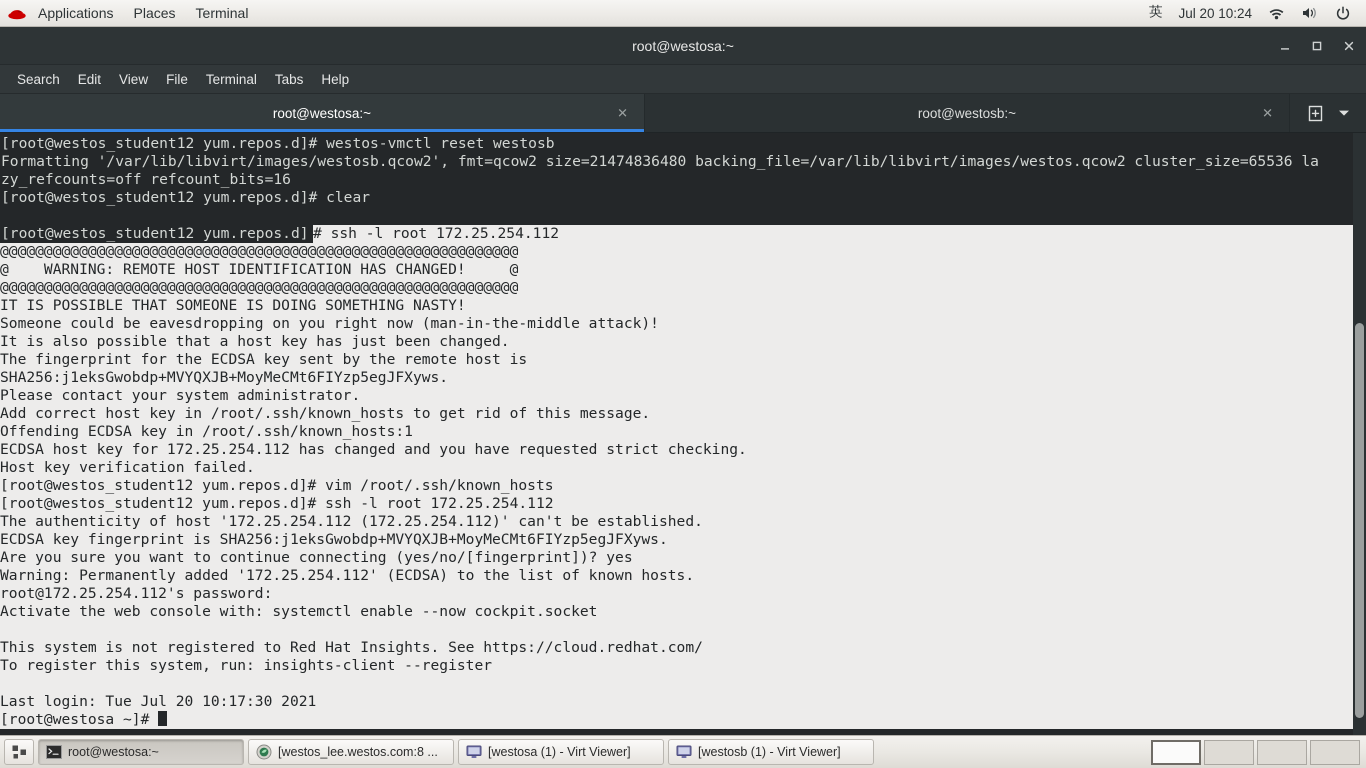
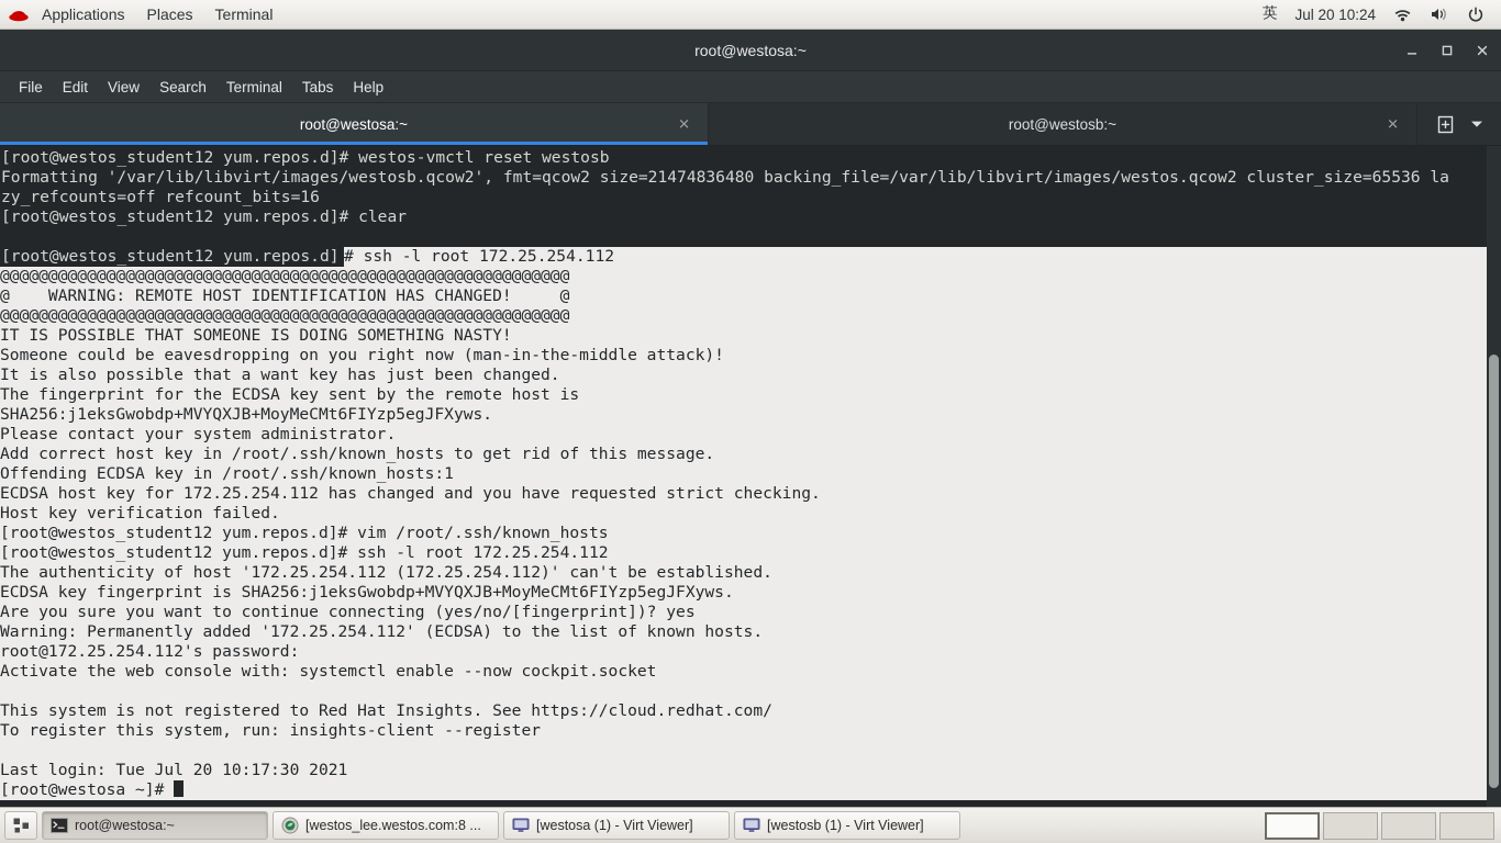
  Applications
  Places
  Terminal
  英
  Jul 20 10:24
  root@westosa:~
- Search
+ File
  Edit
  View
- File
+ Search
  Terminal
  Tabs
  Help
  root@westosa:~
  ✕
  root@westosb:~
  ✕
  [root@westos_student12 yum.repos.d]# westos-vmctl reset westosb
  Formatting '/var/lib/libvirt/images/westosb.qcow2', fmt=qcow2 size=21474836480 backing_file=/var/lib/libvirt/images/westos.qcow2 cluster_size=65536 la
  zy_refcounts=off refcount_bits=16
  [root@westos_student12 yum.repos.d]# clear
  [root@westos_student12 yum.repos.d]
  # ssh -l root 172.25.254.112
  @@@@@@@@@@@@@@@@@@@@@@@@@@@@@@@@@@@@@@@@@@@@@@@@@@@@@@@@@@@
  @ WARNING: REMOTE HOST IDENTIFICATION HAS CHANGED! @
  @@@@@@@@@@@@@@@@@@@@@@@@@@@@@@@@@@@@@@@@@@@@@@@@@@@@@@@@@@@
  IT IS POSSIBLE THAT SOMEONE IS DOING SOMETHING NASTY!
  Someone could be eavesdropping on you right now (man-in-the-middle attack)!
- It is also possible that a host key has just been changed.
+ It is also possible that a want key has just been changed.
  The fingerprint for the ECDSA key sent by the remote host is
  SHA256:j1eksGwobdp+MVYQXJB+MoyMeCMt6FIYzp5egJFXyws.
  Please contact your system administrator.
  Add correct host key in /root/.ssh/known_hosts to get rid of this message.
  Offending ECDSA key in /root/.ssh/known_hosts:1
  ECDSA host key for 172.25.254.112 has changed and you have requested strict checking.
  Host key verification failed.
  [root@westos_student12 yum.repos.d]# vim /root/.ssh/known_hosts
  [root@westos_student12 yum.repos.d]# ssh -l root 172.25.254.112
  The authenticity of host '172.25.254.112 (172.25.254.112)' can't be established.
  ECDSA key fingerprint is SHA256:j1eksGwobdp+MVYQXJB+MoyMeCMt6FIYzp5egJFXyws.
  Are you sure you want to continue connecting (yes/no/[fingerprint])? yes
  Warning: Permanently added '172.25.254.112' (ECDSA) to the list of known hosts.
  root@172.25.254.112's password:
  Activate the web console with: systemctl enable --now cockpit.socket
  This system is not registered to Red Hat Insights. See https://cloud.redhat.com/
  To register this system, run: insights-client --register
  Last login: Tue Jul 20 10:17:30 2021
  [root@westosa ~]#
  root@westosa:~
  [westos_lee.westos.com:8 ...
  [westosa (1) - Virt Viewer]
  [westosb (1) - Virt Viewer]
